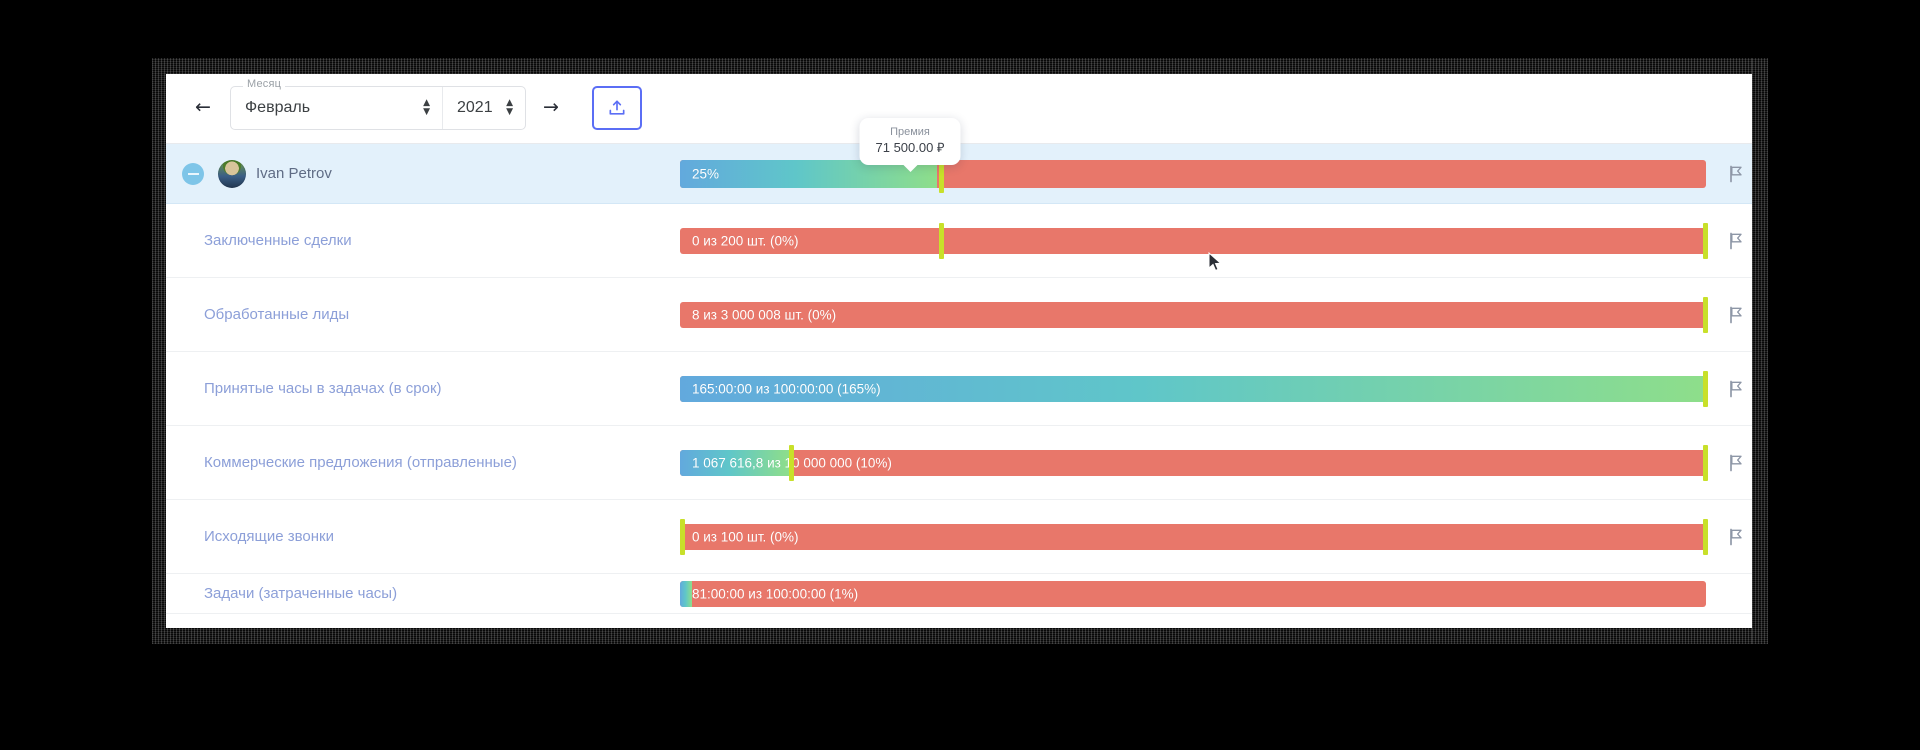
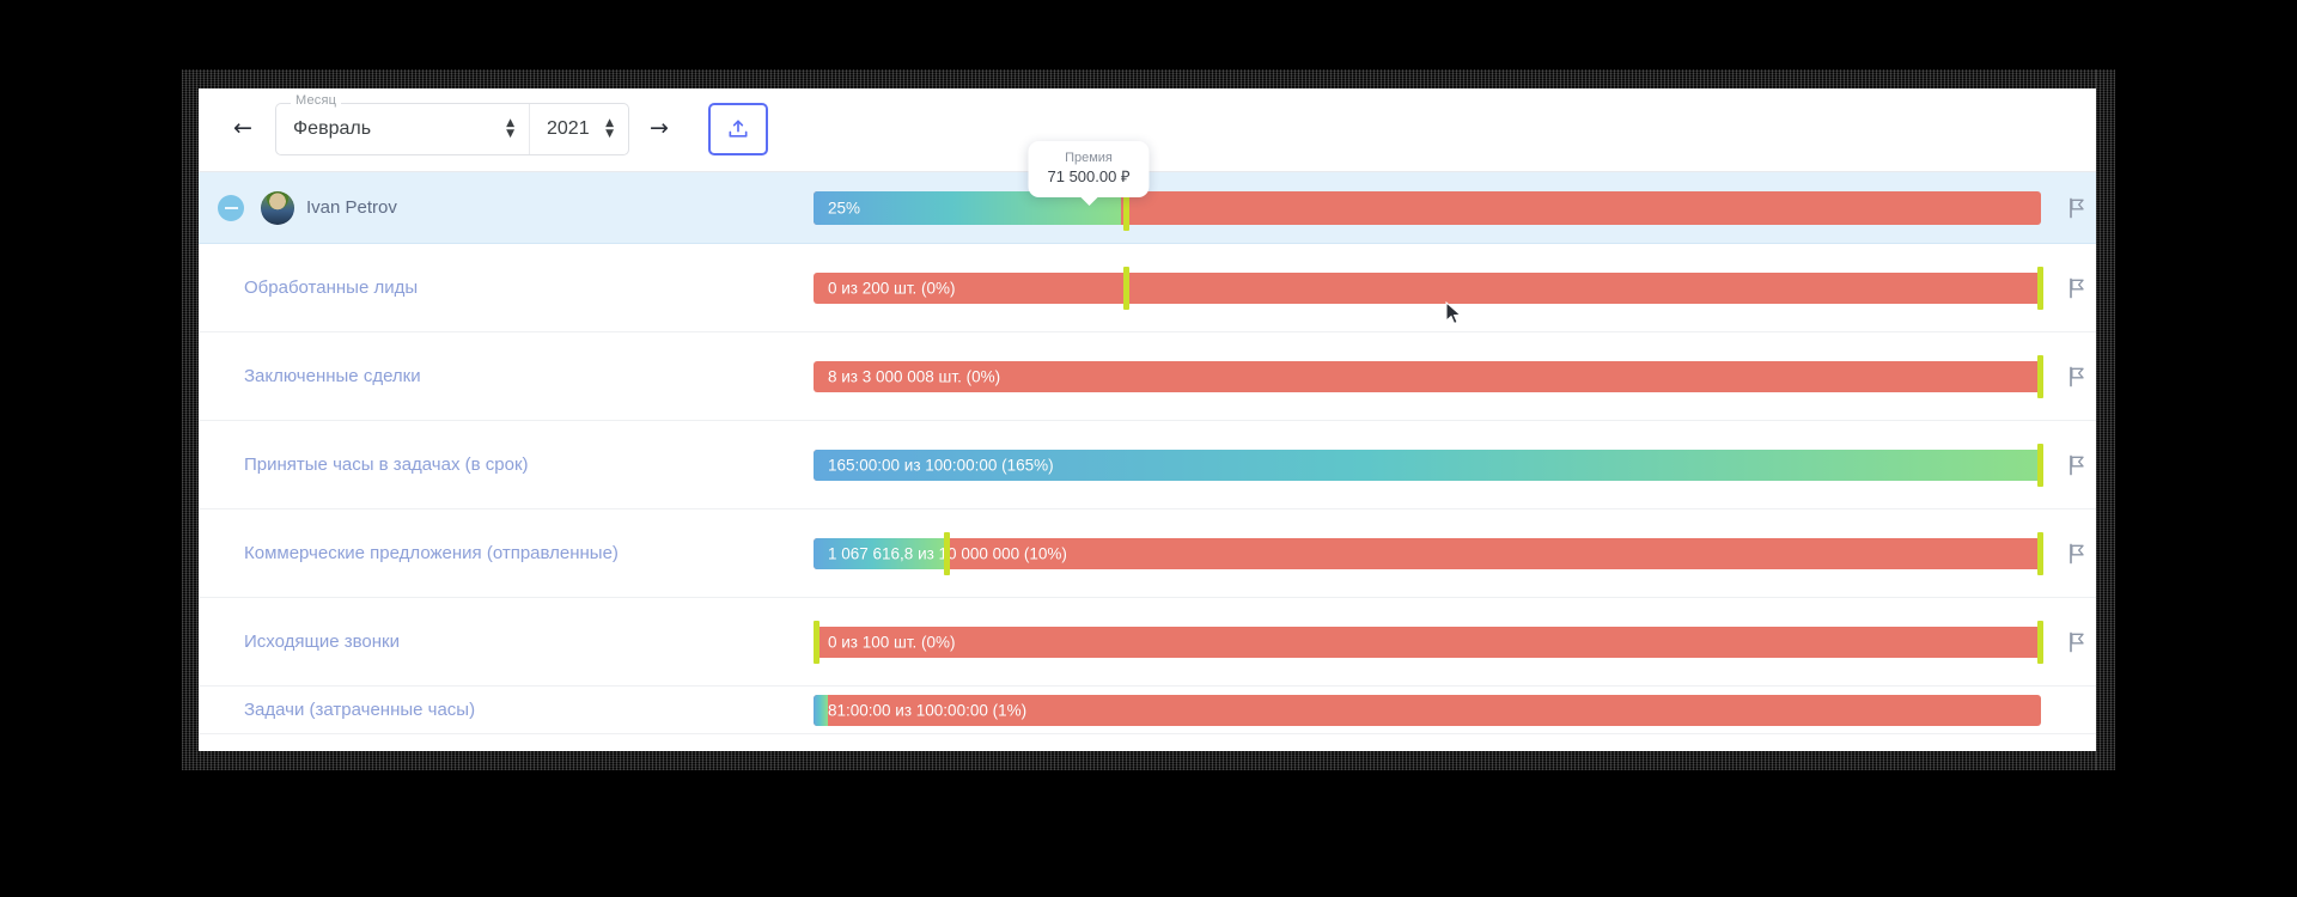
  ←
  Месяц
  Февраль
  ▲
  ▼
  2021
  ▲
  ▼
  →
  Ivan Petrov
  25%
- Заключенные сделки
+ Обработанные лиды
  0 из 200 шт. (0%)
- Обработанные лиды
+ Заключенные сделки
  8 из 3 000 008 шт. (0%)
  Принятые часы в задачах (в срок)
  165:00:00 из 100:00:00 (165%)
  Коммерческие предложения (отправленные)
  1 067 616,8 из0 000 000 (10%)
  Исходящие звонки
  0 из 100 шт. (0%)
  Задачи (затраченные часы)
  81:00:00 из 100:00:00 (1%)
  Премия
  71 500.00 ₽
